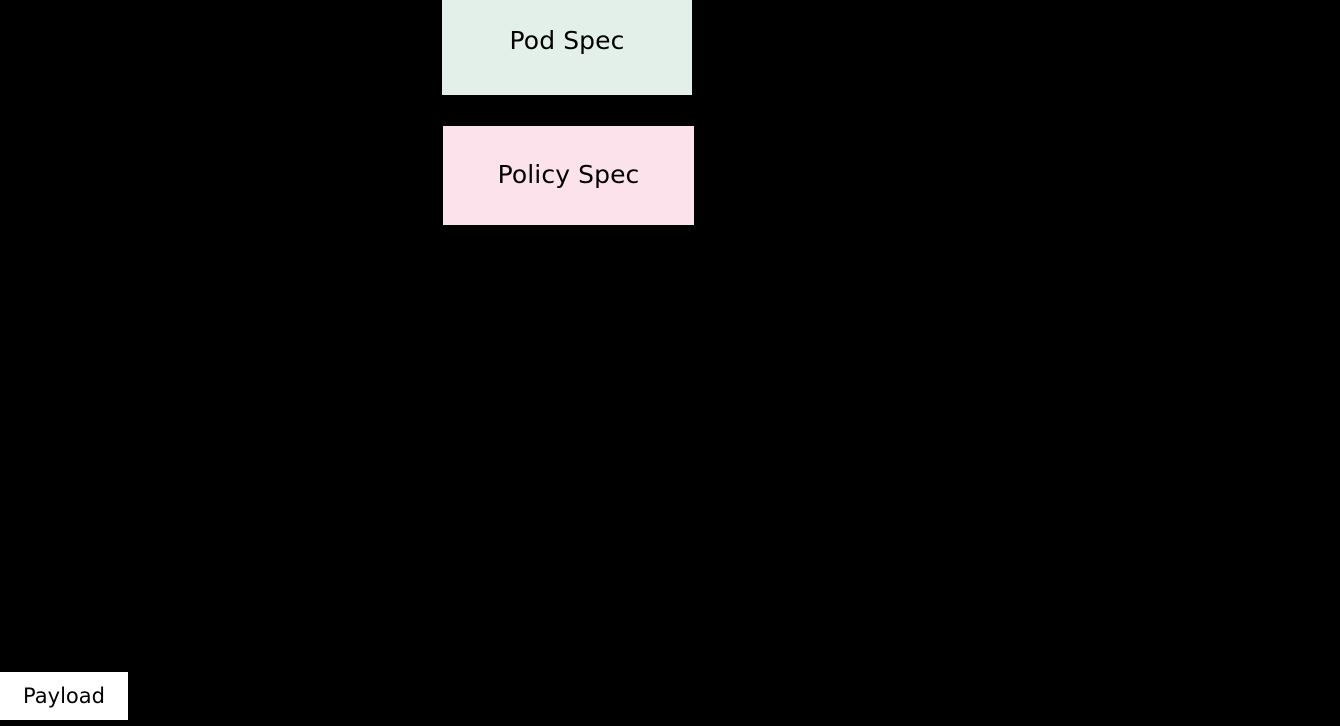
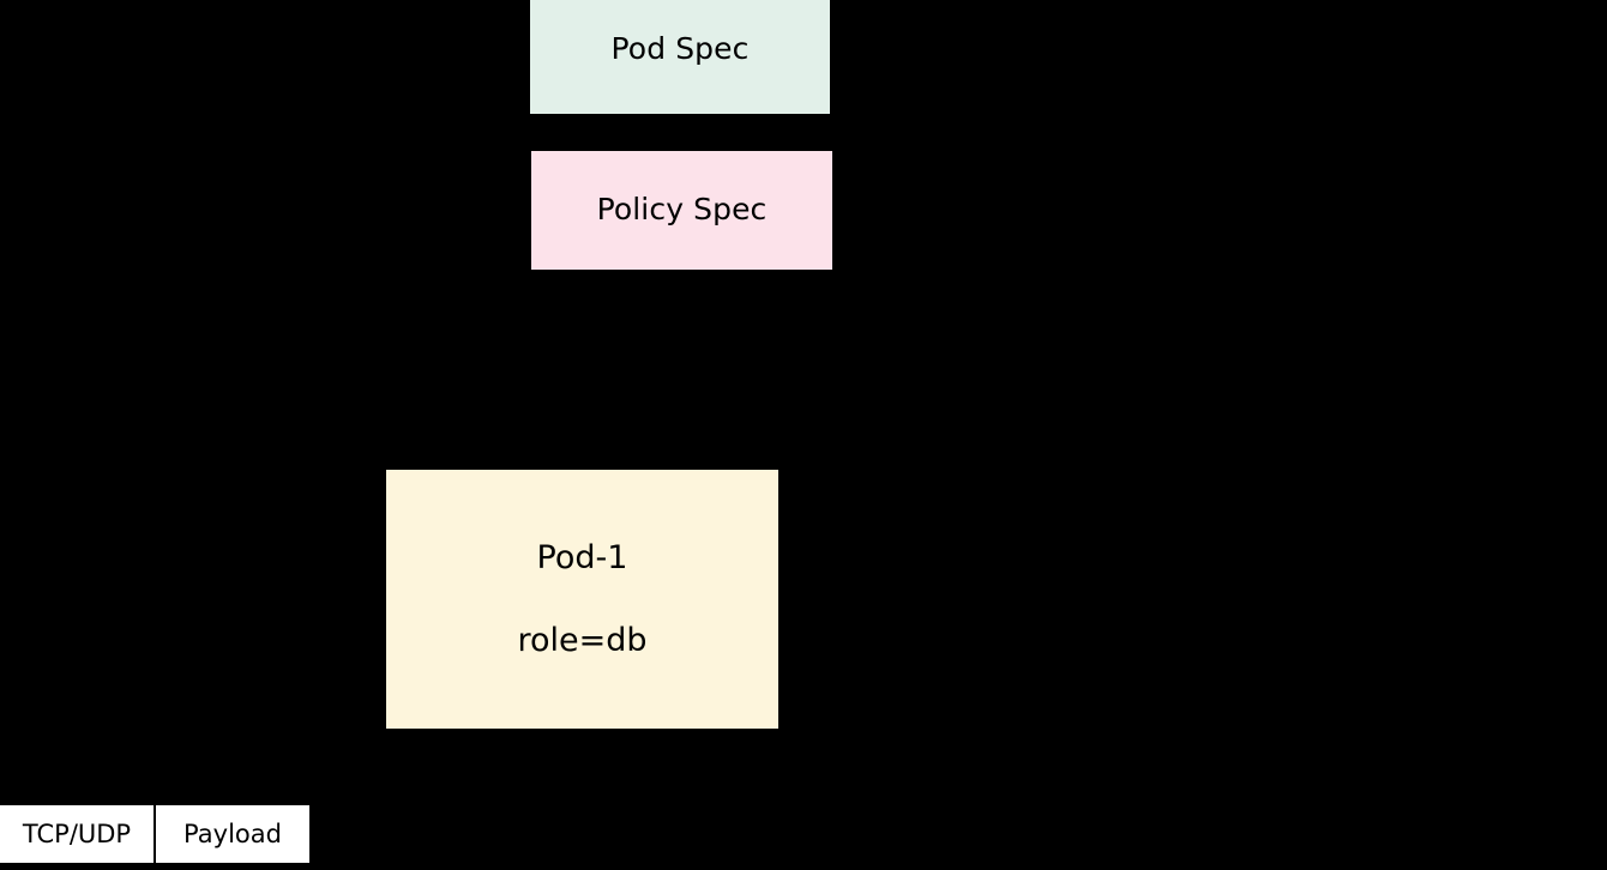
  Pod Spec
  Policy Spec
+ Pod-1
+ role=db
+ TCP/UDP
  Payload
